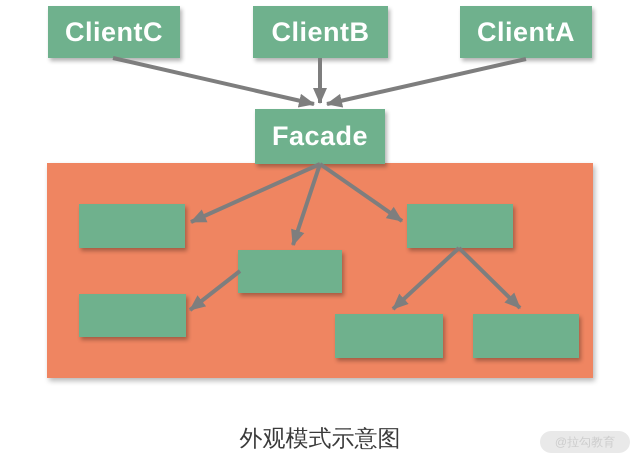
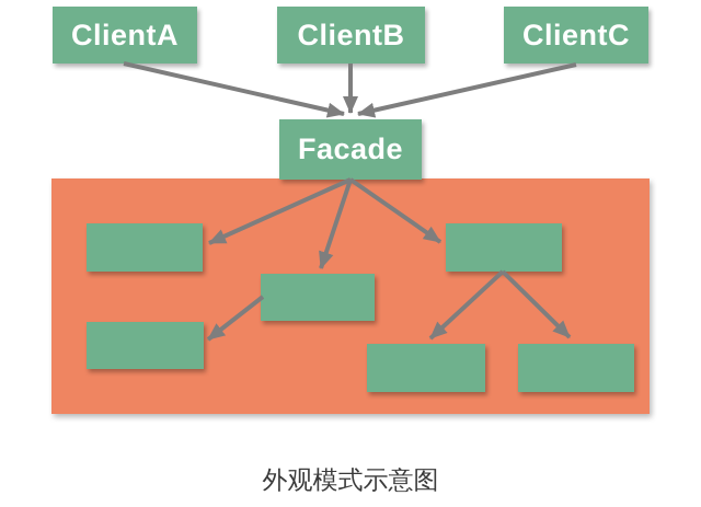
- ClientC
+ ClientA
  ClientB
- ClientA
+ ClientC
  Facade
  外观模式示意图
- @拉勾教育
